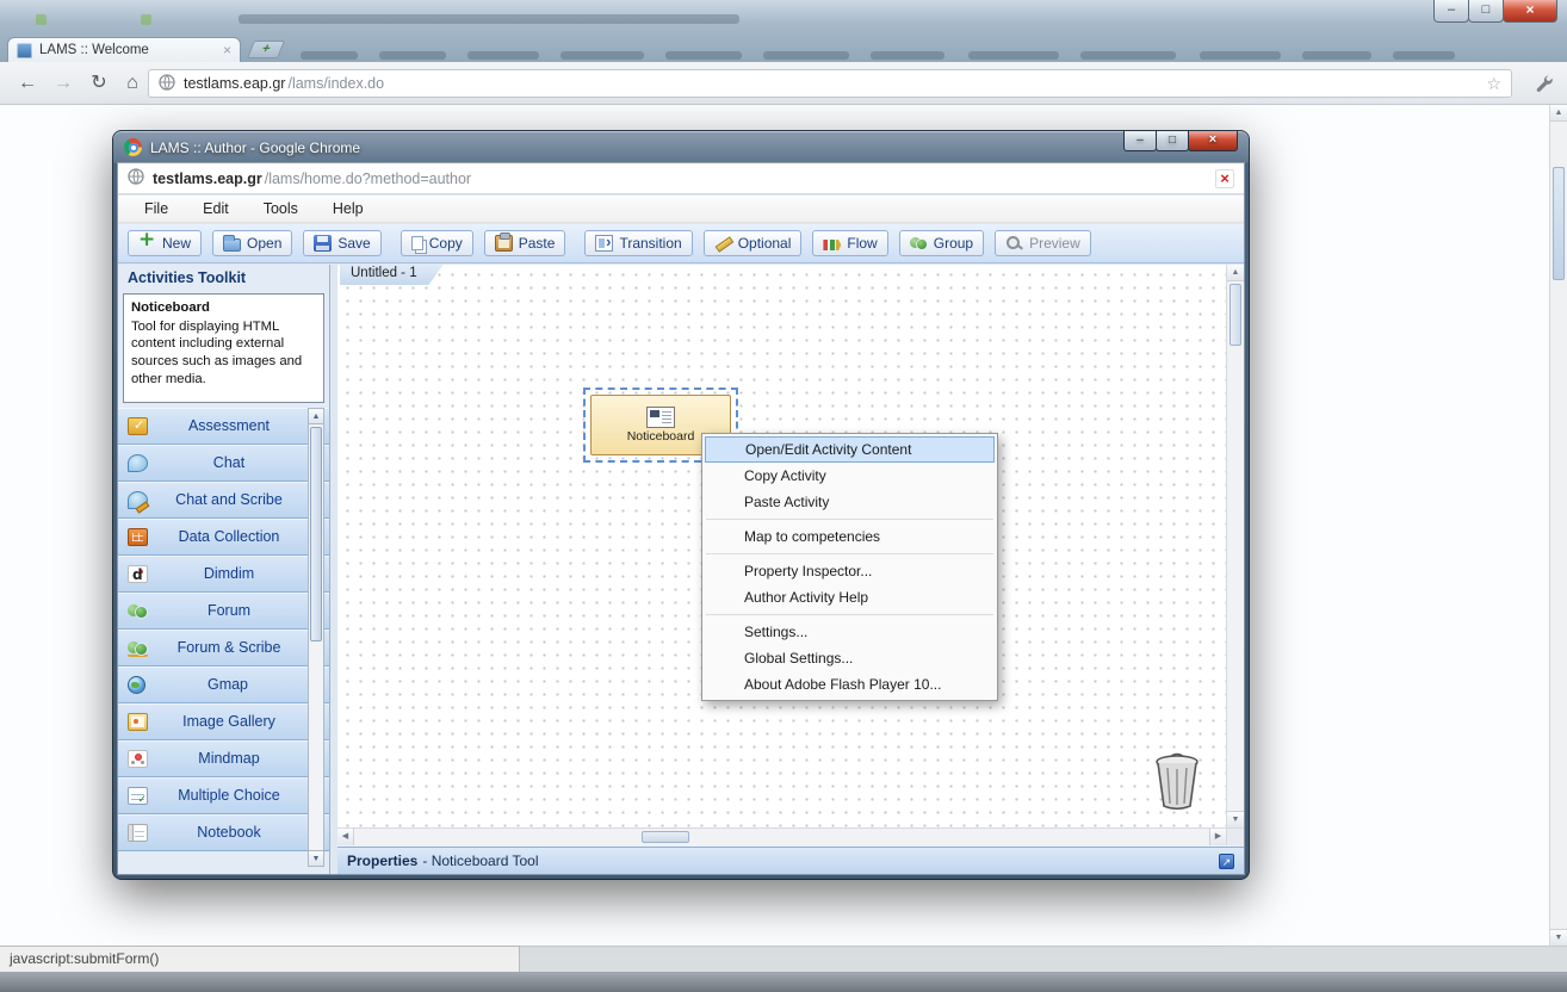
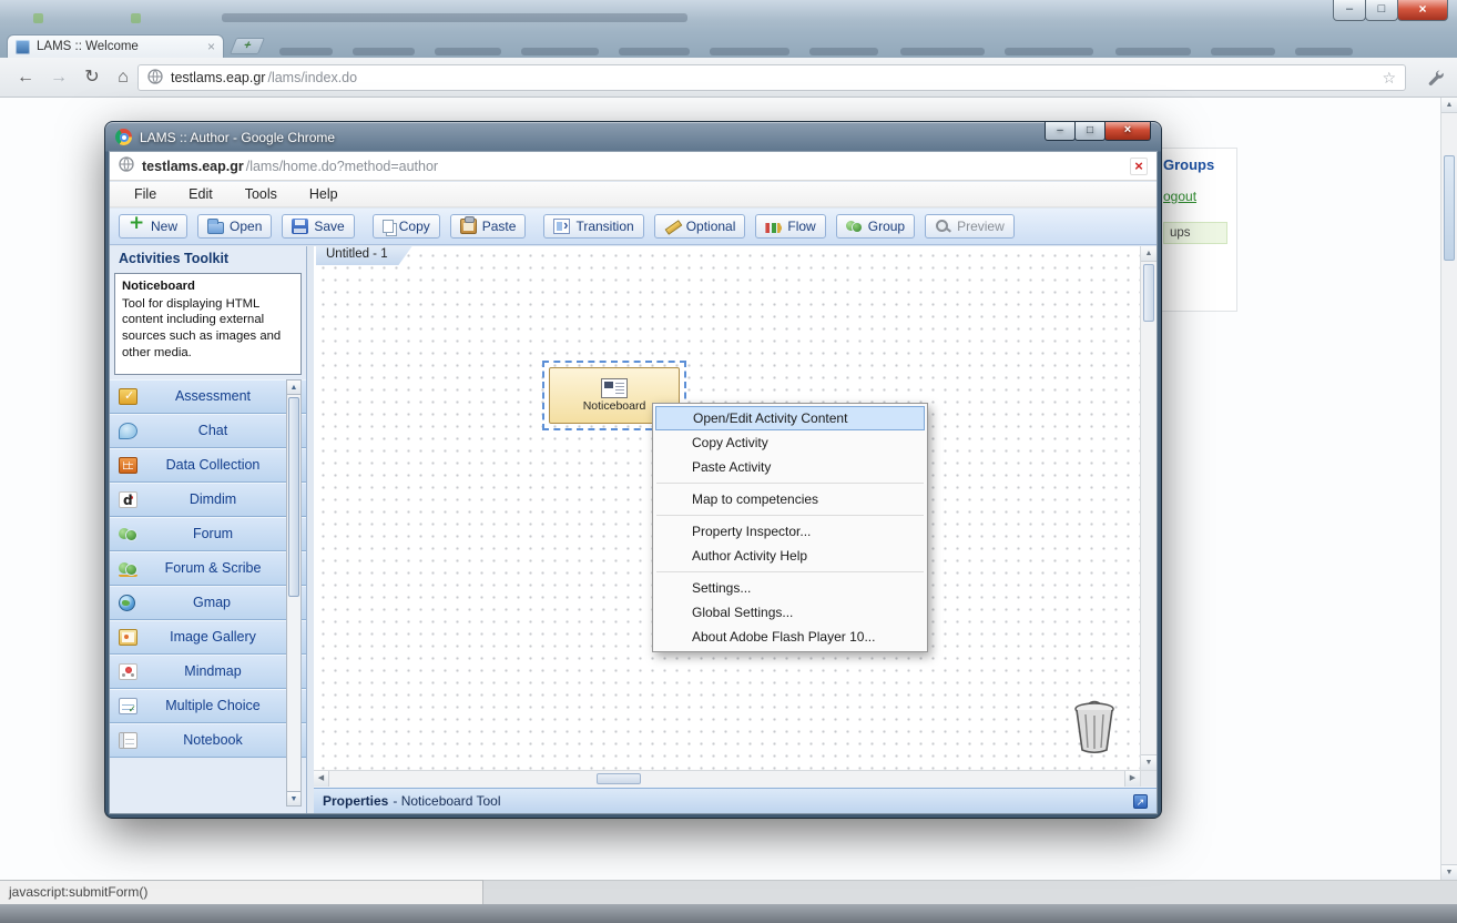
  –
  □
  ×
  LAMS :: Welcome
  ×
  ←
  →
  ↻
  ⌂
  testlams.eap.gr
  /lams/index.do
  ☆
+ Groups
+ ogout
+ ups
  javascript:submitForm()
  LAMS :: Author - Google Chrome
  –
  □
  ×
  testlams.eap.gr
  /lams/home.do?method=author
  ×
  File
  Edit
  Tools
  Help
  New
  Open
  Save
  Copy
  Paste
  Transition
  Optional
  Flow
  Group
  Preview
  Activities Toolkit
  Noticeboard
  Tool for displaying HTML content including external sources such as images and other media.
  Assessment
  Chat
- Chat and Scribe
  Data Collection
  Dimdim
  Forum
  Forum & Scribe
  Gmap
  Image Gallery
  Mindmap
  Multiple Choice
  Notebook
  Untitled - 1
  Noticeboard
  Open/Edit Activity Content
  Copy Activity
  Paste Activity
  Map to competencies
  Property Inspector...
  Author Activity Help
  Settings...
  Global Settings...
  About Adobe Flash Player 10...
  Properties
  - Noticeboard Tool
  ↗
